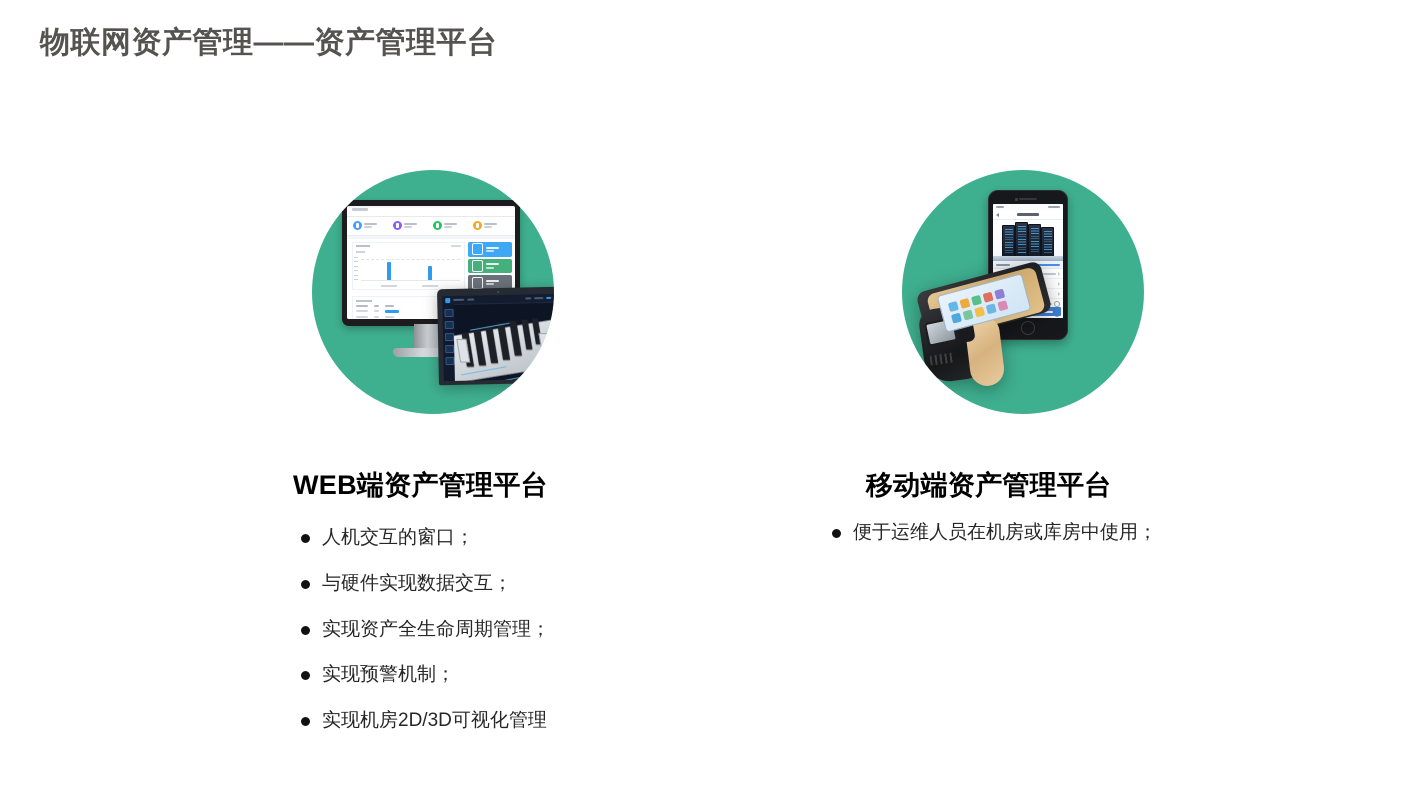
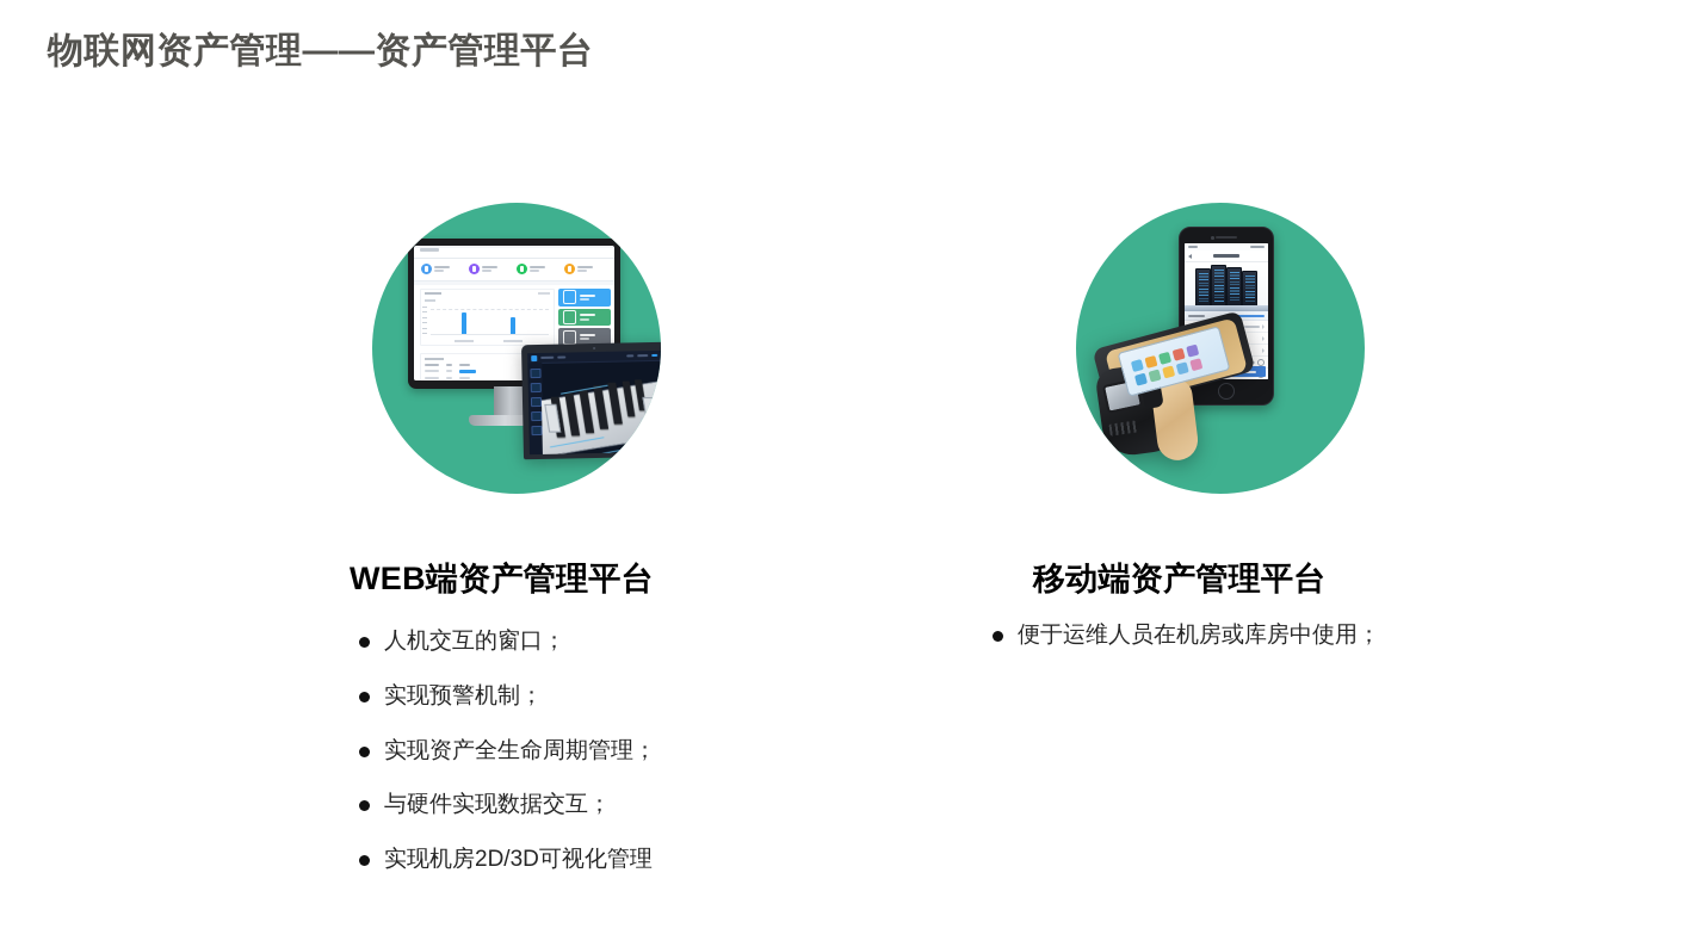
  物联网资产管理——资产管理平台
  WEB端资产管理平台
  人机交互的窗口；
- 与硬件实现数据交互；
+ 实现预警机制；
  实现资产全生命周期管理；
- 实现预警机制；
+ 与硬件实现数据交互；
  实现机房2D/3D可视化管理
  移动端资产管理平台
  便于运维人员在机房或库房中使用；
